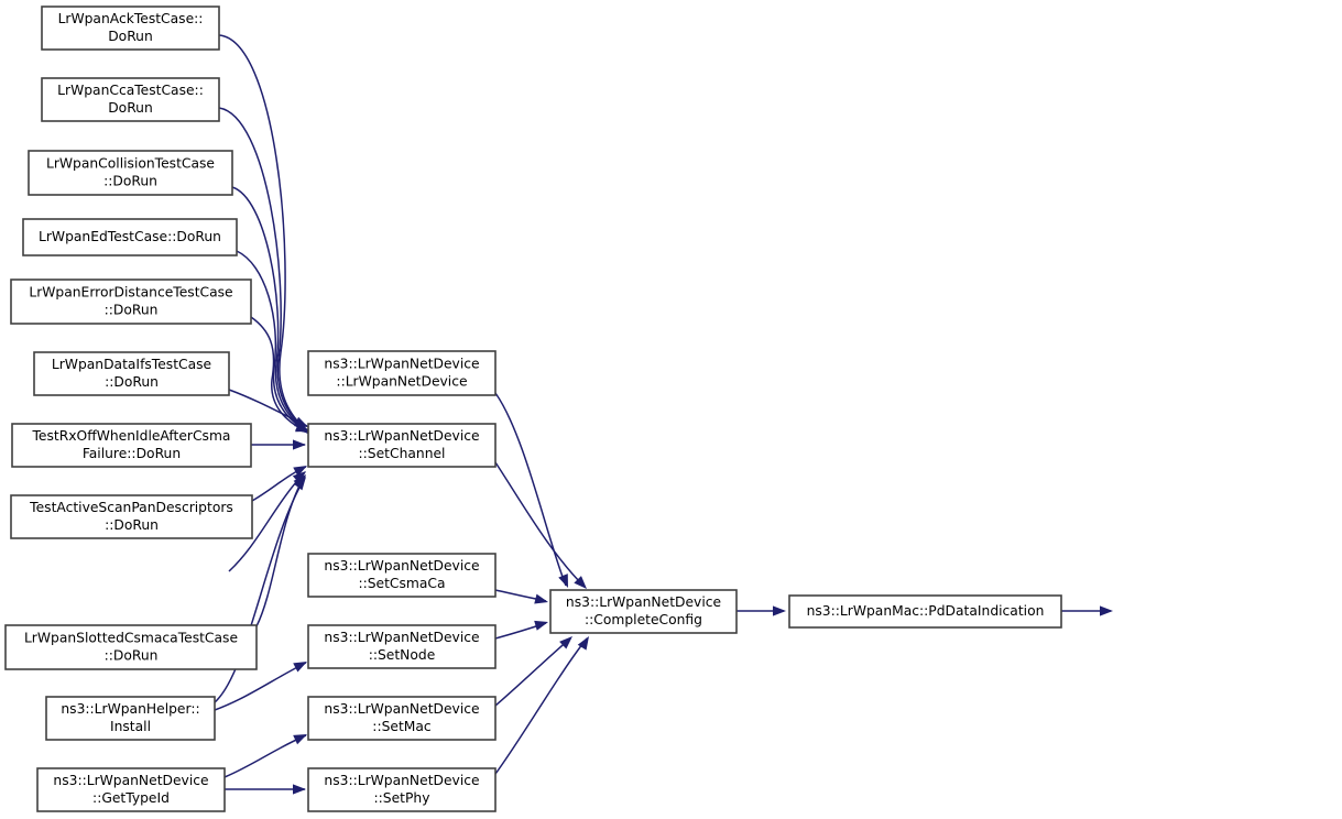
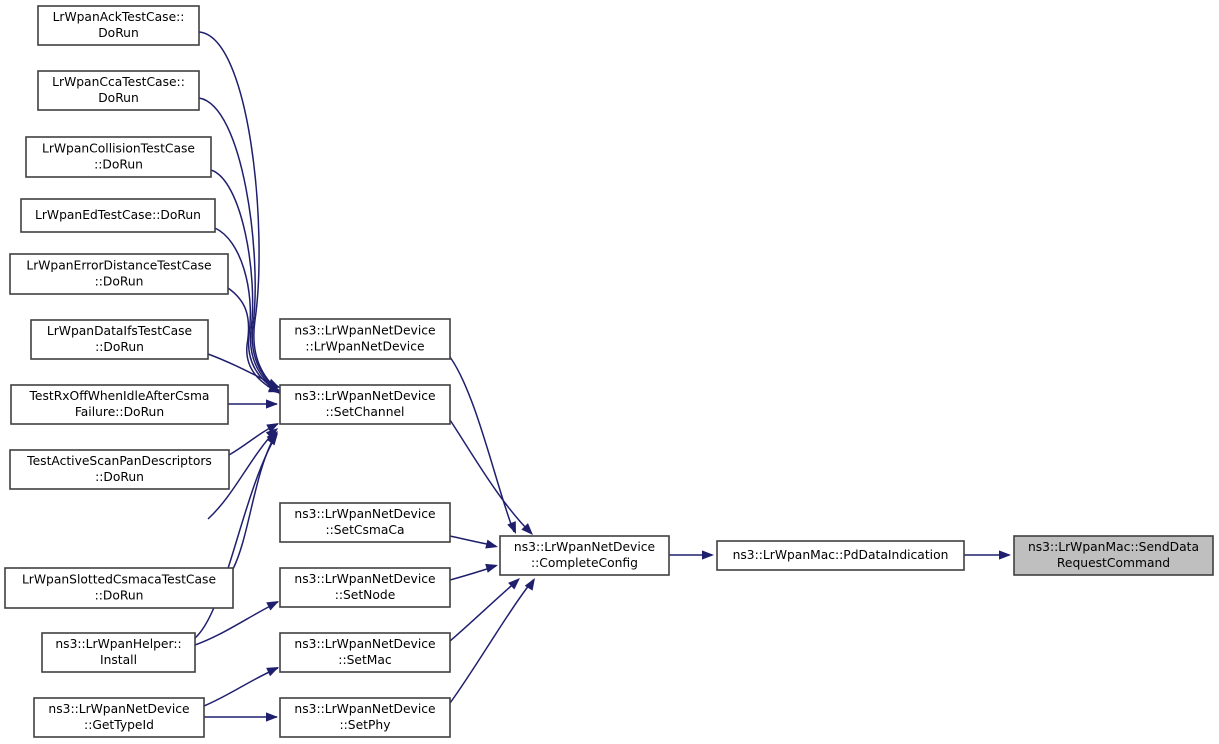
  LrWpanAckTestCase::
  DoRun
  LrWpanCcaTestCase::
  DoRun
  LrWpanCollisionTestCase
  ::DoRun
  LrWpanEdTestCase::DoRun
  LrWpanErrorDistanceTestCase
  ::DoRun
  LrWpanDataIfsTestCase
  ::DoRun
  TestRxOffWhenIdleAfterCsma
  Failure::DoRun
  TestActiveScanPanDescriptors
  ::DoRun
  LrWpanSlottedCsmacaTestCase
  ::DoRun
  ns3::LrWpanHelper::
  Install
  ns3::LrWpanNetDevice
  ::GetTypeId
  ns3::LrWpanNetDevice
  ::LrWpanNetDevice
  ns3::LrWpanNetDevice
  ::SetChannel
  ns3::LrWpanNetDevice
  ::SetCsmaCa
  ns3::LrWpanNetDevice
  ::SetNode
  ns3::LrWpanNetDevice
  ::SetMac
  ns3::LrWpanNetDevice
  ::SetPhy
  ns3::LrWpanNetDevice
  ::CompleteConfig
  ns3::LrWpanMac::PdDataIndication
+ ns3::LrWpanMac::SendData
+ RequestCommand
